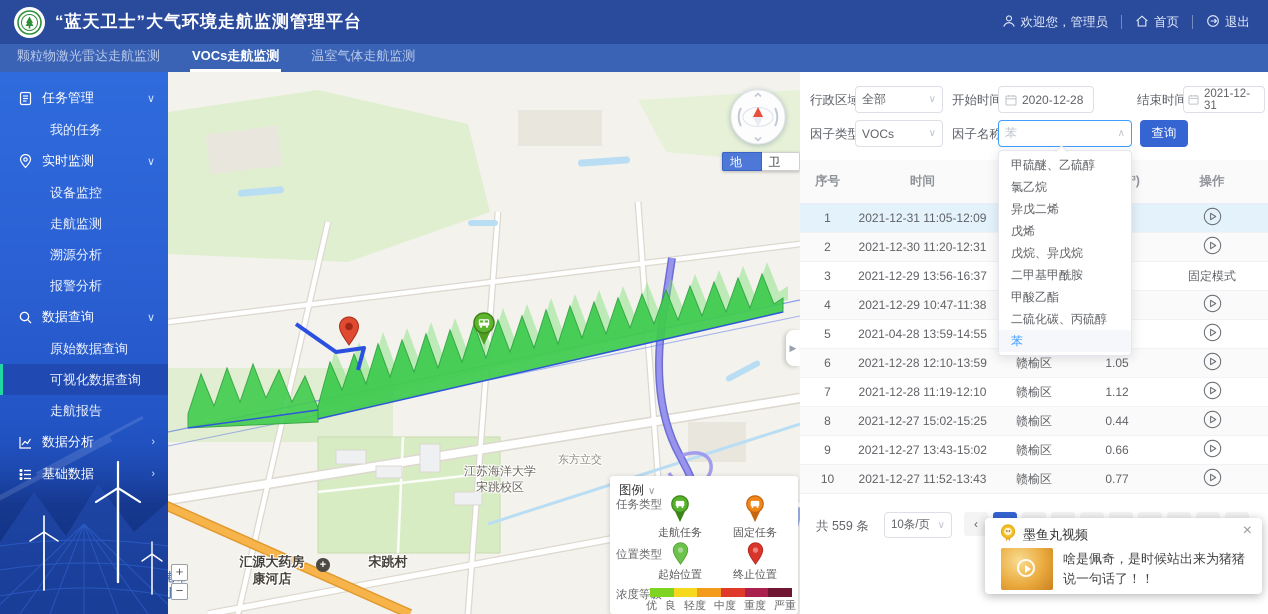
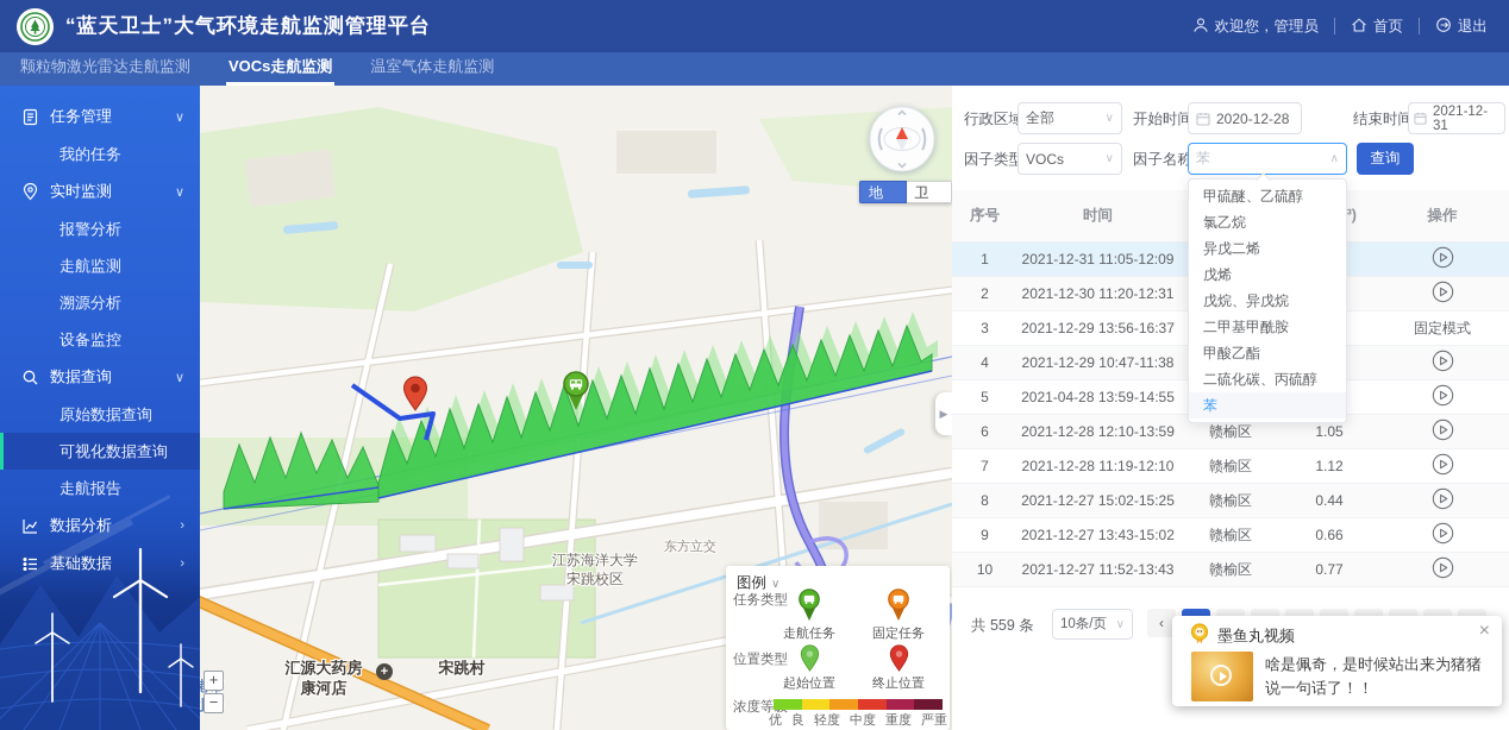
  “蓝天卫士”大气环境走航监测管理平台
  欢迎您，管理员
  首页
  退出
  颗粒物激光雷达走航监测
  VOCs走航监测
  温室气体走航监测
  任务管理
  ∨
  我的任务
  实时监测
  ∨
- 设备监控
+ 报警分析
  走航监测
  溯源分析
- 报警分析
+ 设备监控
  数据查询
  ∨
  原始数据查询
  可视化数据查询
  走航报告
  数据分析
  ›
  基础数据
  ›
  江苏海洋大学
  宋跳校区
  东方立交
  汇源大药房
  康河店
  宋跳村
  +
  +
  −
  ▶
  图例 ∨
  任务类型
  走航任务
  固定任务
  位置类型
  起始位置
  终止位置
  浓度等
  优
  良
  轻度
  中度
  重度
  严重
  行政区域
  全部
  ∨
  开始时间
  2020-12-28
  结束时间
  2021-12-31
  因子类型
  VOCs
  ∨
  因子名称
  苯
  ∧
  查询
  序号
  时间
  操作
  1
  2021-12-31 11:05-12:09
  2
  2021-12-30 11:20-12:31
  3
  2021-12-29 13:56-16:37
  固定模式
  4
  2021-12-29 10:47-11:38
  5
  2021-04-28 13:59-14:55
  6
  2021-12-28 12:10-13:59
  赣榆区
  1.05
  7
  2021-12-28 11:19-12:10
  赣榆区
  1.12
  8
  2021-12-27 15:02-15:25
  赣榆区
  0.44
  9
  2021-12-27 13:43-15:02
  赣榆区
  0.66
  10
  2021-12-27 11:52-13:43
  赣榆区
  0.77
  共 559 条
  10条/页
  ∨
  ‹
  甲硫醚、乙硫醇
  氯乙烷
  异戊二烯
  戊烯
  戊烷、异戊烷
  二甲基甲酰胺
  甲酸乙酯
  二硫化碳、丙硫醇
  苯
  墨鱼丸视频
  ×
  啥是佩奇，是时候站出来为猪猪说一句话了！！
